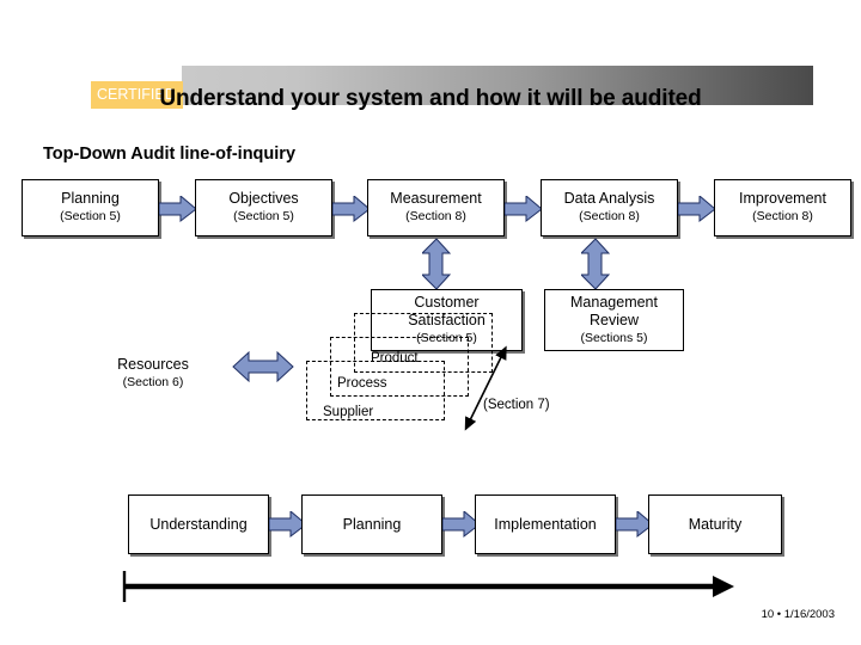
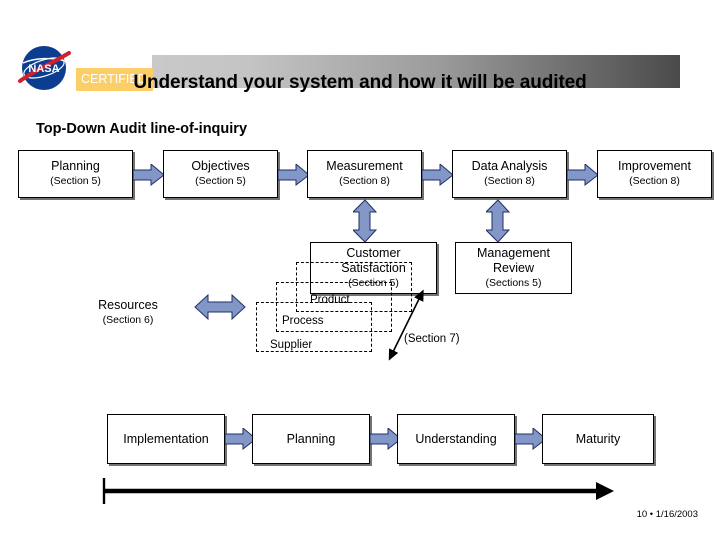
  CERTIFIED
+ NASA
  Understand your system and how it will be audited
  Top-Down Audit line-of-inquiry
  Planning
  (Section 5)
  Objectives
  (Section 5)
  Measurement
  (Section 8)
  Data Analysis
  (Section 8)
  Improvement
  (Section 8)
  Customer
  Satisfaction
  (Section 5)
  Management
  Review
  (Sections 5)
  Resources
  (Section 6)
  Product
  Process
  Supplier
  (Section 7)
- Understanding
+ Implementation
  Planning
- Implementation
+ Understanding
  Maturity
  10 • 1/16/2003
